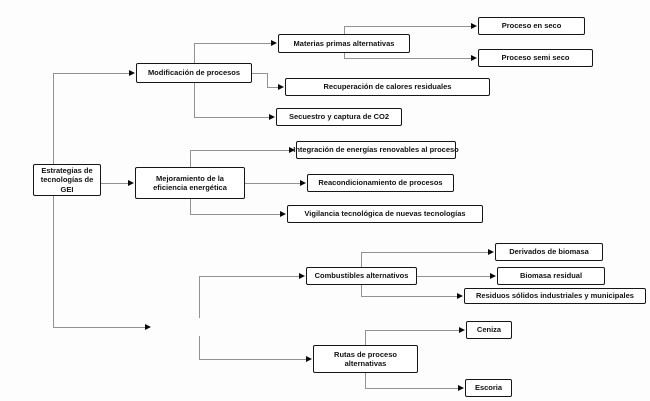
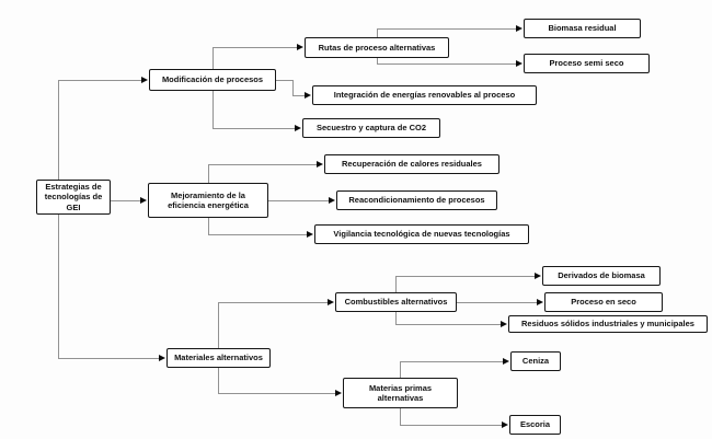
  Estrategias de tecnologías de GEI
  Modificación de procesos
- Materias primas alternativas
+ Rutas de proceso alternativas
- Proceso en seco
+ Biomasa residual
  Proceso semi seco
- Recuperación de calores residuales
+ Integración de energías renovables al proceso
  Secuestro y captura de CO2
  Mejoramiento de la eficiencia energética
- Integración de energías renovables al proceso
+ Recuperación de calores residuales
  Reacondicionamiento de procesos
  Vigilancia tecnológica de nuevas tecnologías
+ Materiales alternativos
  Combustibles alternativos
  Derivados de biomasa
- Biomasa residual
+ Proceso en seco
  Residuos sólidos industriales y municipales
- Rutas de proceso alternativas
+ Materias primas alternativas
  Ceniza
  Escoria
